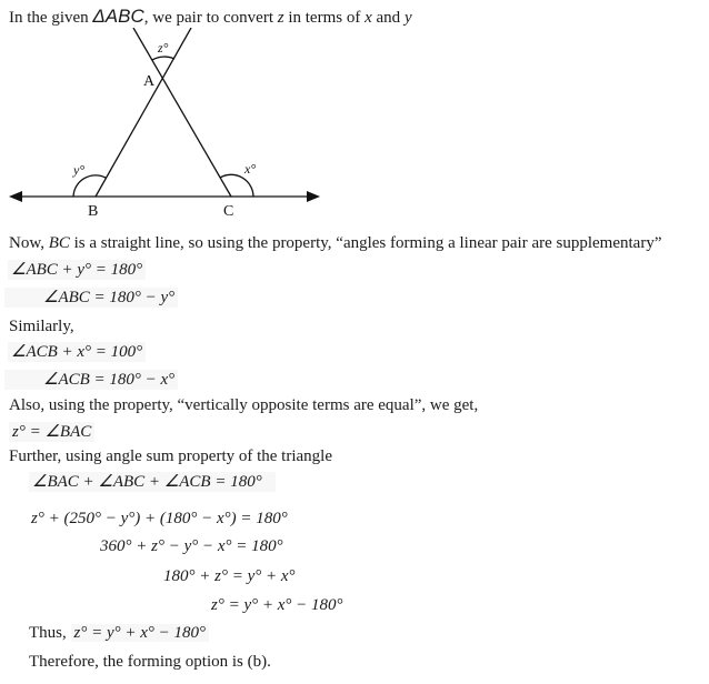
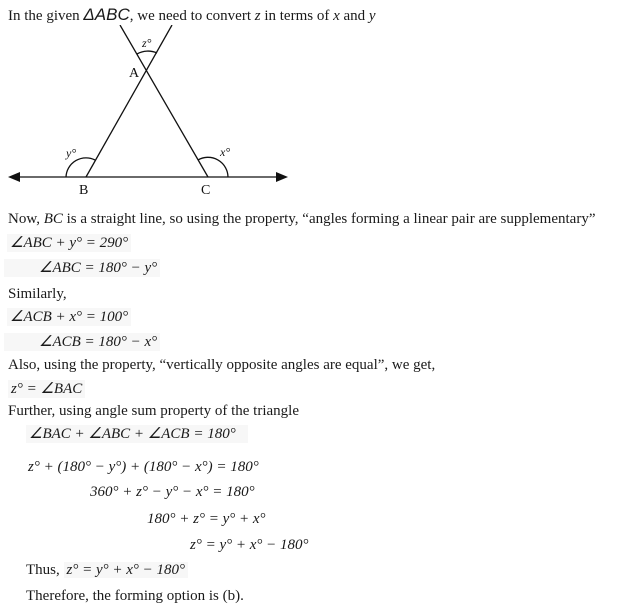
- In the given ΔABC, we pair to convert z in terms of x and y
+ In the given ΔABC, we need to convert z in terms of x and y
  A
  B
  C
  z°
  y°
  x°
  Now, BC is a straight line, so using the property, “angles forming a linear pair are supplementary”
- ∠ABC + y° = 180°
+ ∠ABC + y° = 290°
  ∠ABC = 180° − y°
  Similarly,
  ∠ACB + x° = 100°
  ∠ACB = 180° − x°
- Also, using the property, “vertically opposite terms are equal”, we get,
+ Also, using the property, “vertically opposite angles are equal”, we get,
  z° = ∠BAC
  Further, using angle sum property of the triangle
  ∠BAC + ∠ABC + ∠ACB = 180°
- z° + (250° − y°) + (180° − x°) = 180°
+ z° + (180° − y°) + (180° − x°) = 180°
  360° + z° − y° − x° = 180°
  180° + z° = y° + x°
  z° = y° + x° − 180°
  Thus, z° = y° + x° − 180°
  Therefore, the forming option is (b).
